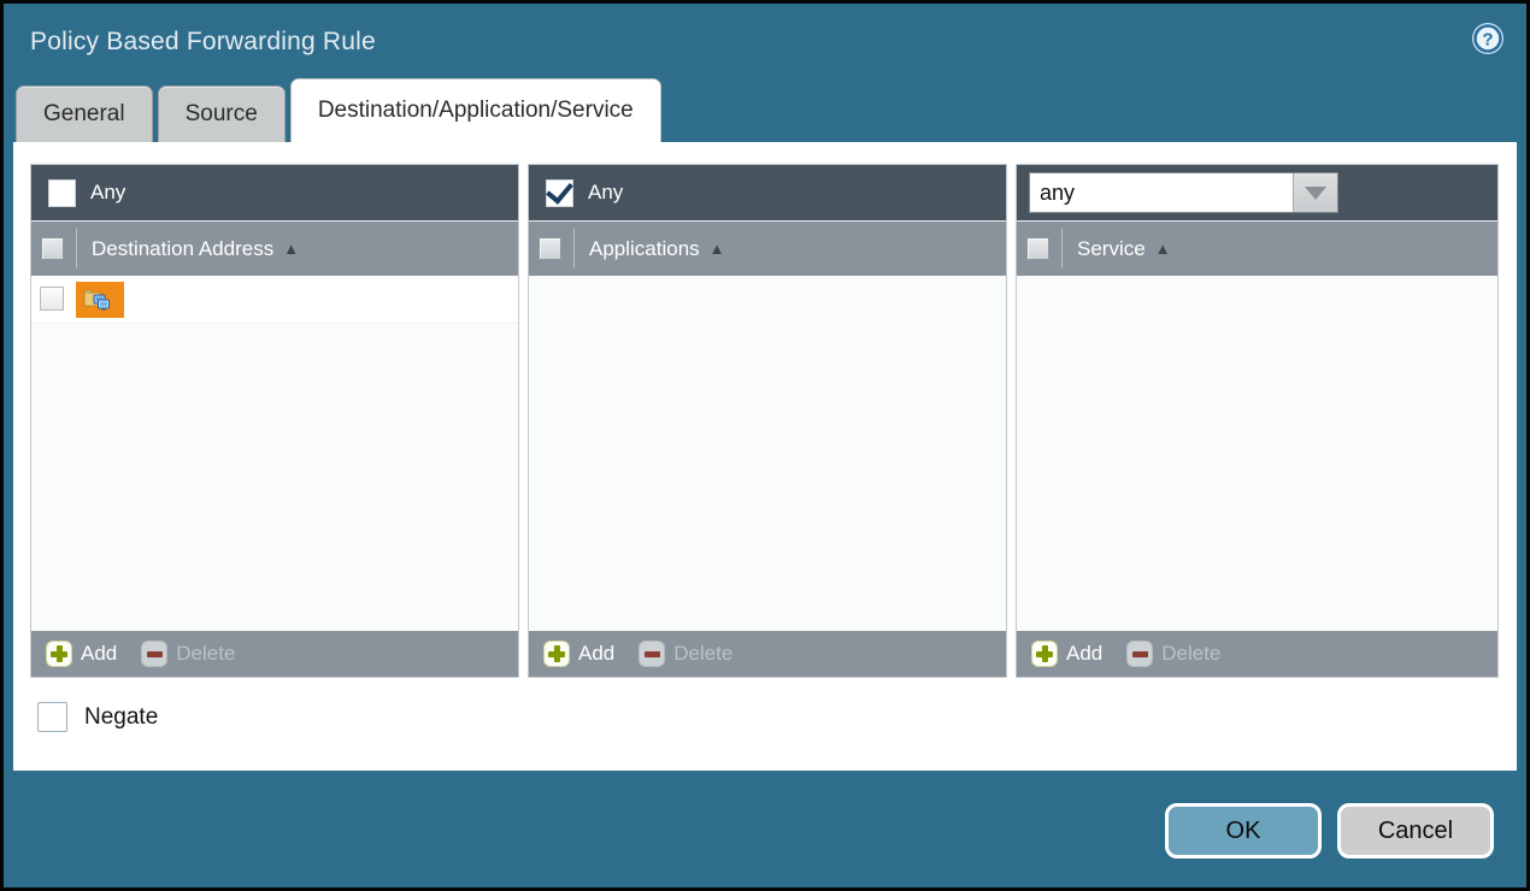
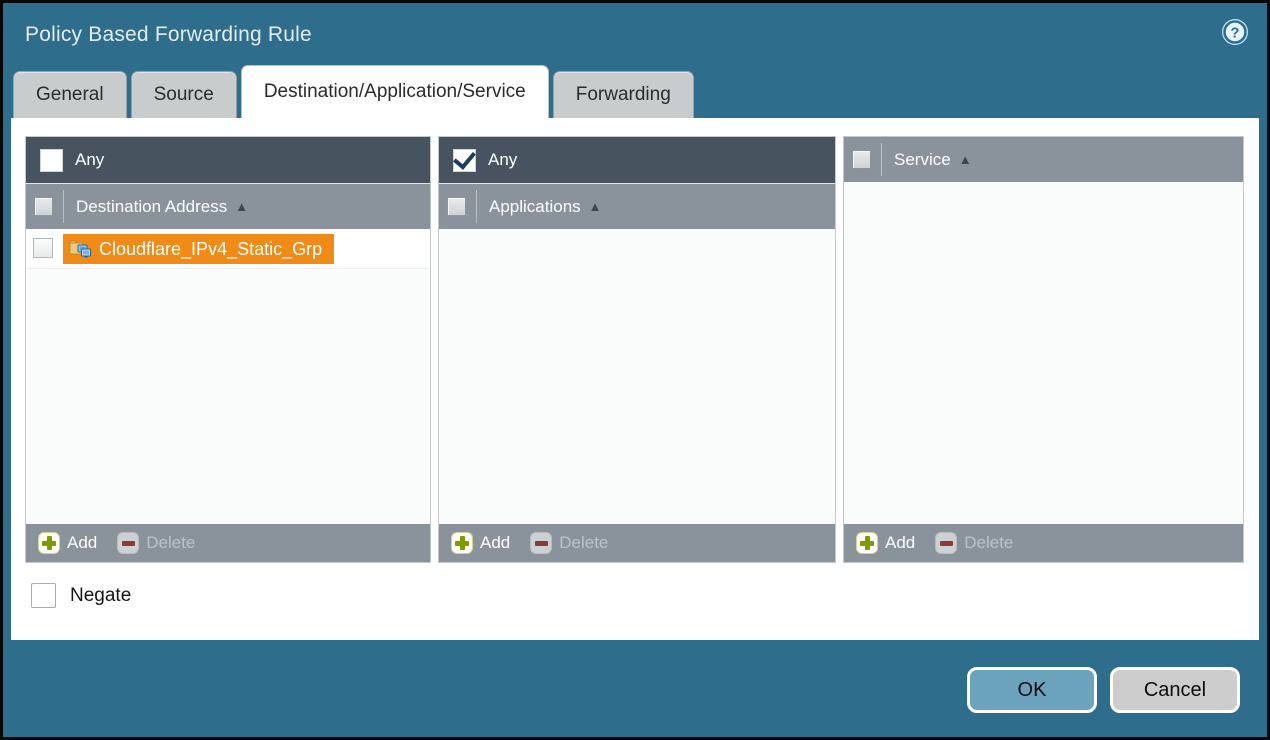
  Policy Based Forwarding Rule
  ?
  General
  Source
  Destination/Application/Service
+ Forwarding
  Any
  Destination Address
  ▲
+ Cloudflare_IPv4_Static_Grp
  Add
  Delete
  Any
  Applications
  ▲
  Add
  Delete
- any
  Service
  ▲
  Add
  Delete
  Negate
  OK
  Cancel
